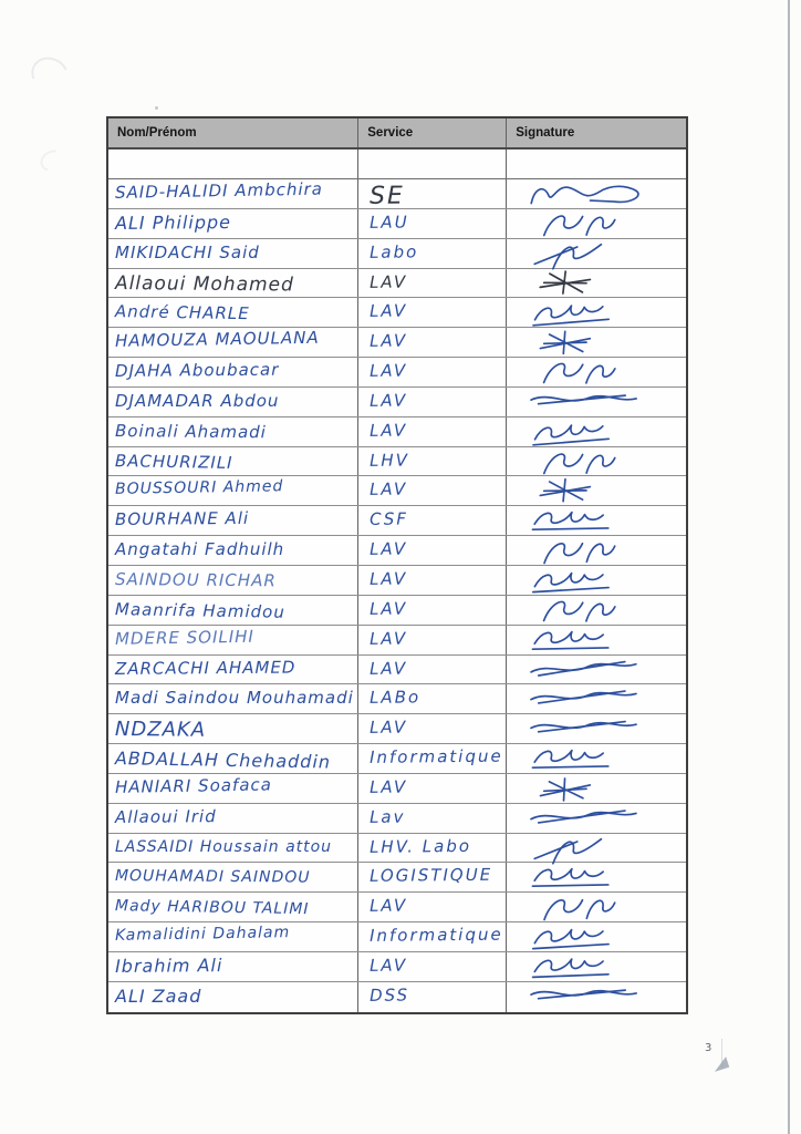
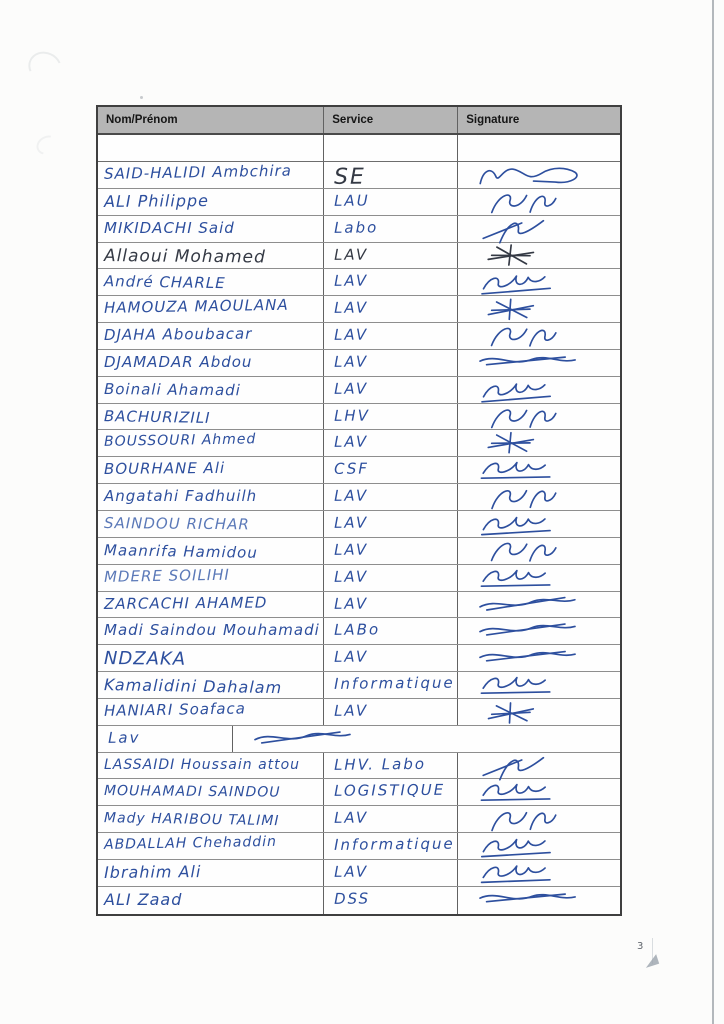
  Nom/Prénom
  Service
  Signature
  SAID-HALIDI Ambchira
  SE
  ALI Philippe
  LAU
  MIKIDACHI Said
  Labo
  Allaoui Mohamed
  LAV
  André CHARLE
  LAV
  HAMOUZA MAOULANA
  LAV
  DJAHA Aboubacar
  LAV
  DJAMADAR Abdou
  LAV
  Boinali Ahamadi
  LAV
  BACHURIZILI
  LHV
  BOUSSOURI Ahmed
  LAV
  BOURHANE Ali
  CSF
  Angatahi Fadhuilh
  LAV
  SAINDOU RICHAR
  LAV
  Maanrifa Hamidou
  LAV
  MDERE SOILIHI
  LAV
  ZARCACHI AHAMED
  LAV
  Madi Saindou Mouhamadi
  LABo
  NDZAKA
  LAV
- ABDALLAH Chehaddin
+ Kamalidini Dahalam
  Informatique
  HANIARI Soafaca
  LAV
- Allaoui Irid
  Lav
  LASSAIDI Houssain attou
  LHV. Labo
  MOUHAMADI SAINDOU
  LOGISTIQUE
  Mady HARIBOU TALIMI
  LAV
- Kamalidini Dahalam
+ ABDALLAH Chehaddin
  Informatique
  Ibrahim Ali
  LAV
  ALI Zaad
  DSS
  3
